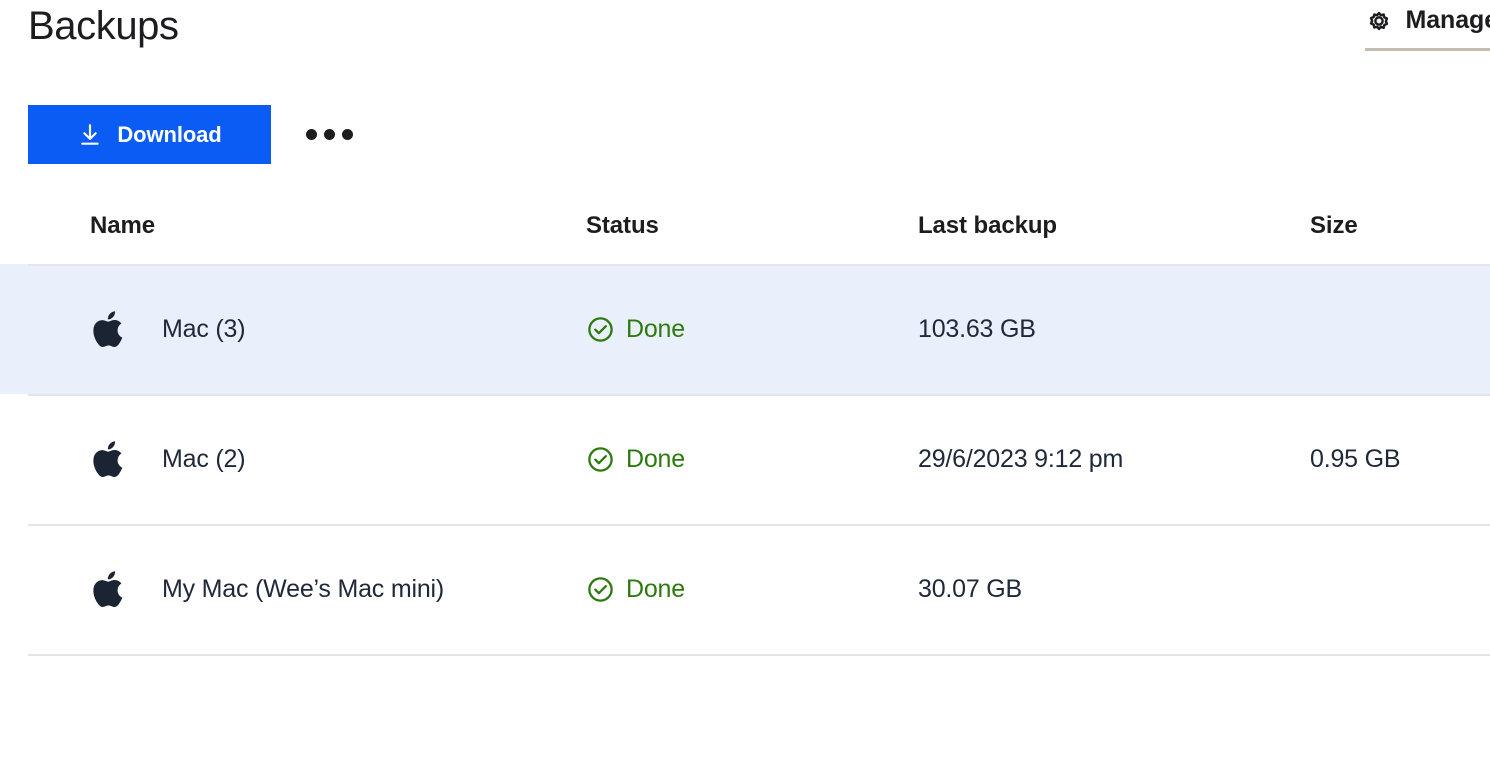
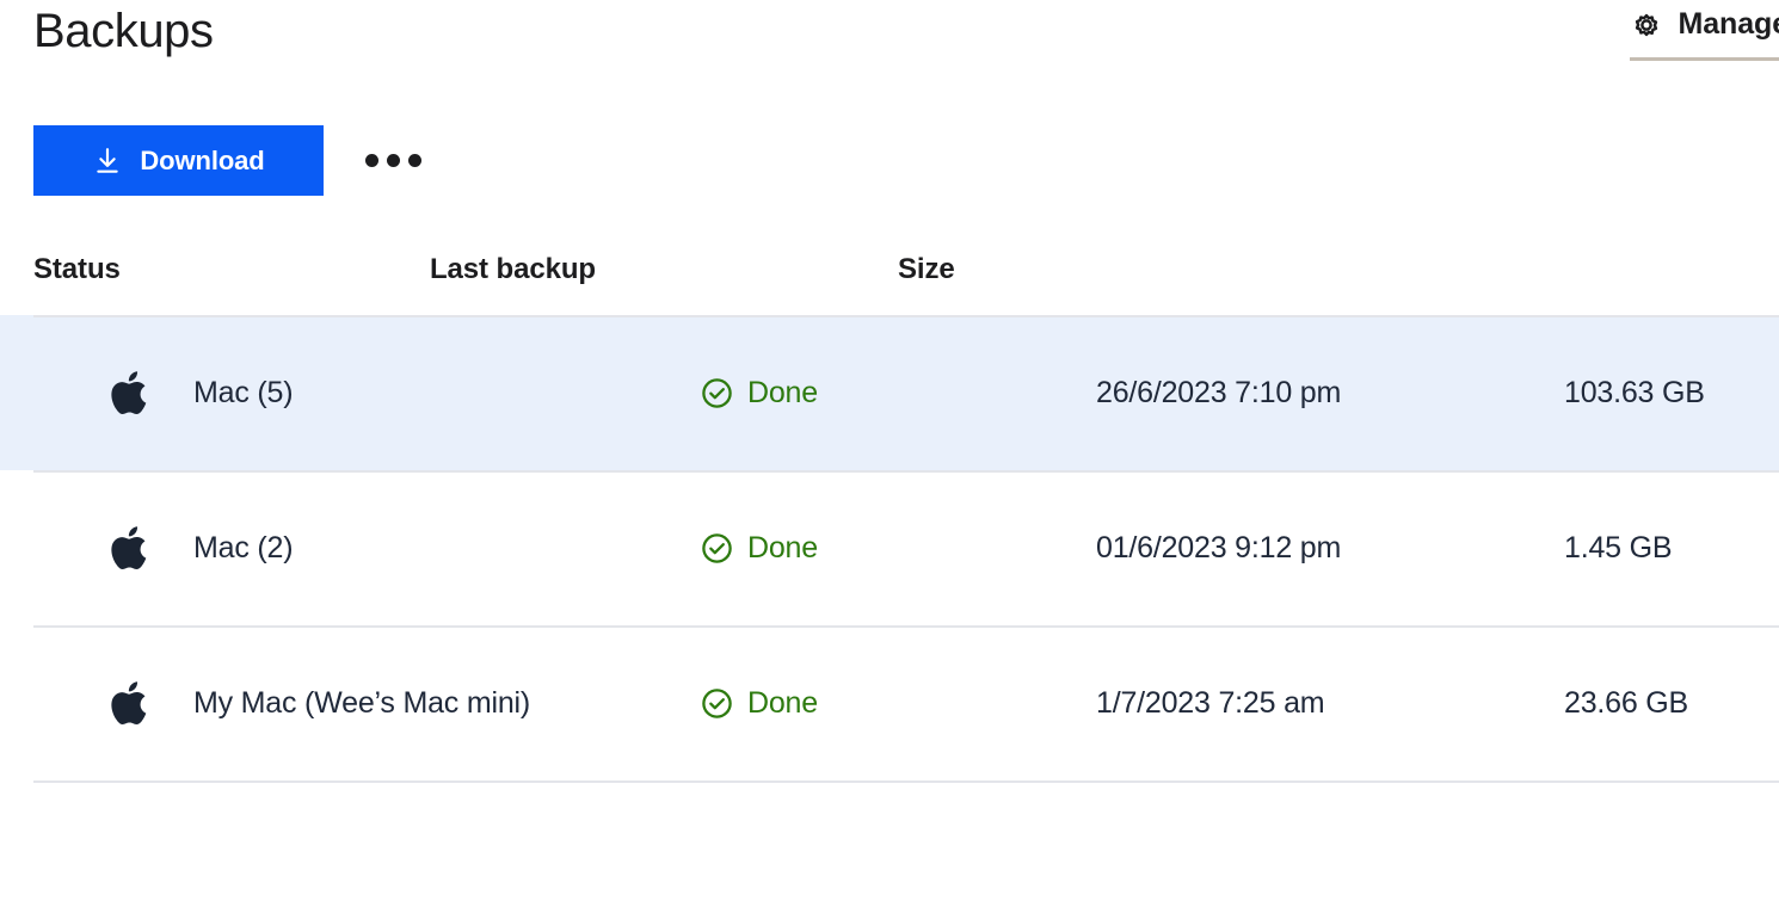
  Backups
  Manag
  Download
- Name
  Status
  Last backup
  Size
- Mac (3)
+ Mac (5)
  Done
+ 26/6/2023 7:10 pm
  103.63 GB
  Mac (2)
  Done
- 29/6/2023 9:12 pm
+ 01/6/2023 9:12 pm
- 0.95 GB
+ 1.45 GB
  My Mac (Wee’s Mac mini)
  Done
+ 1/7/2023 7:25 am
- 30.07 GB
+ 23.66 GB
